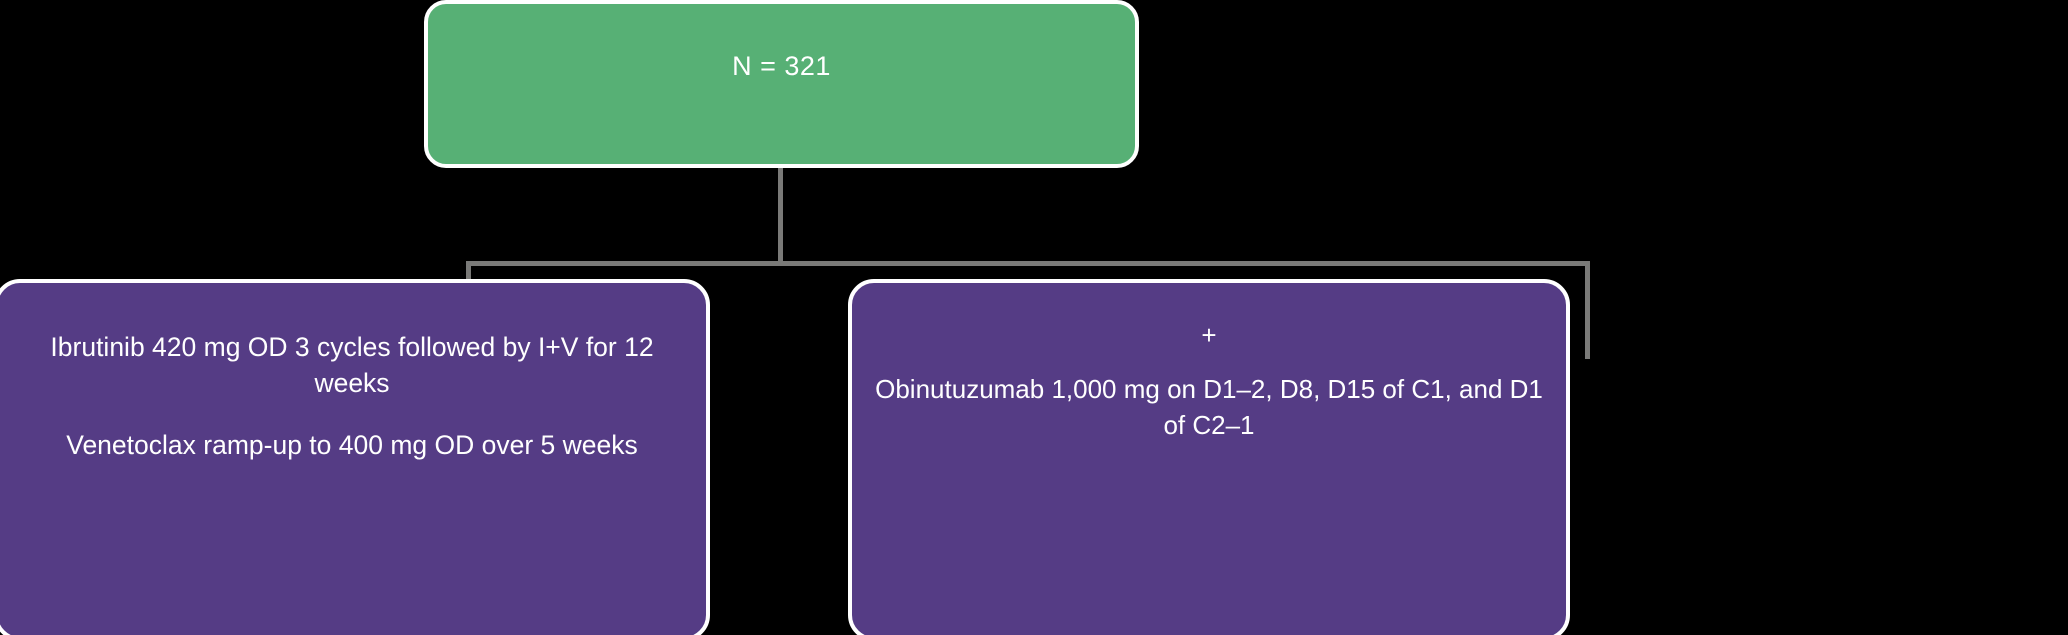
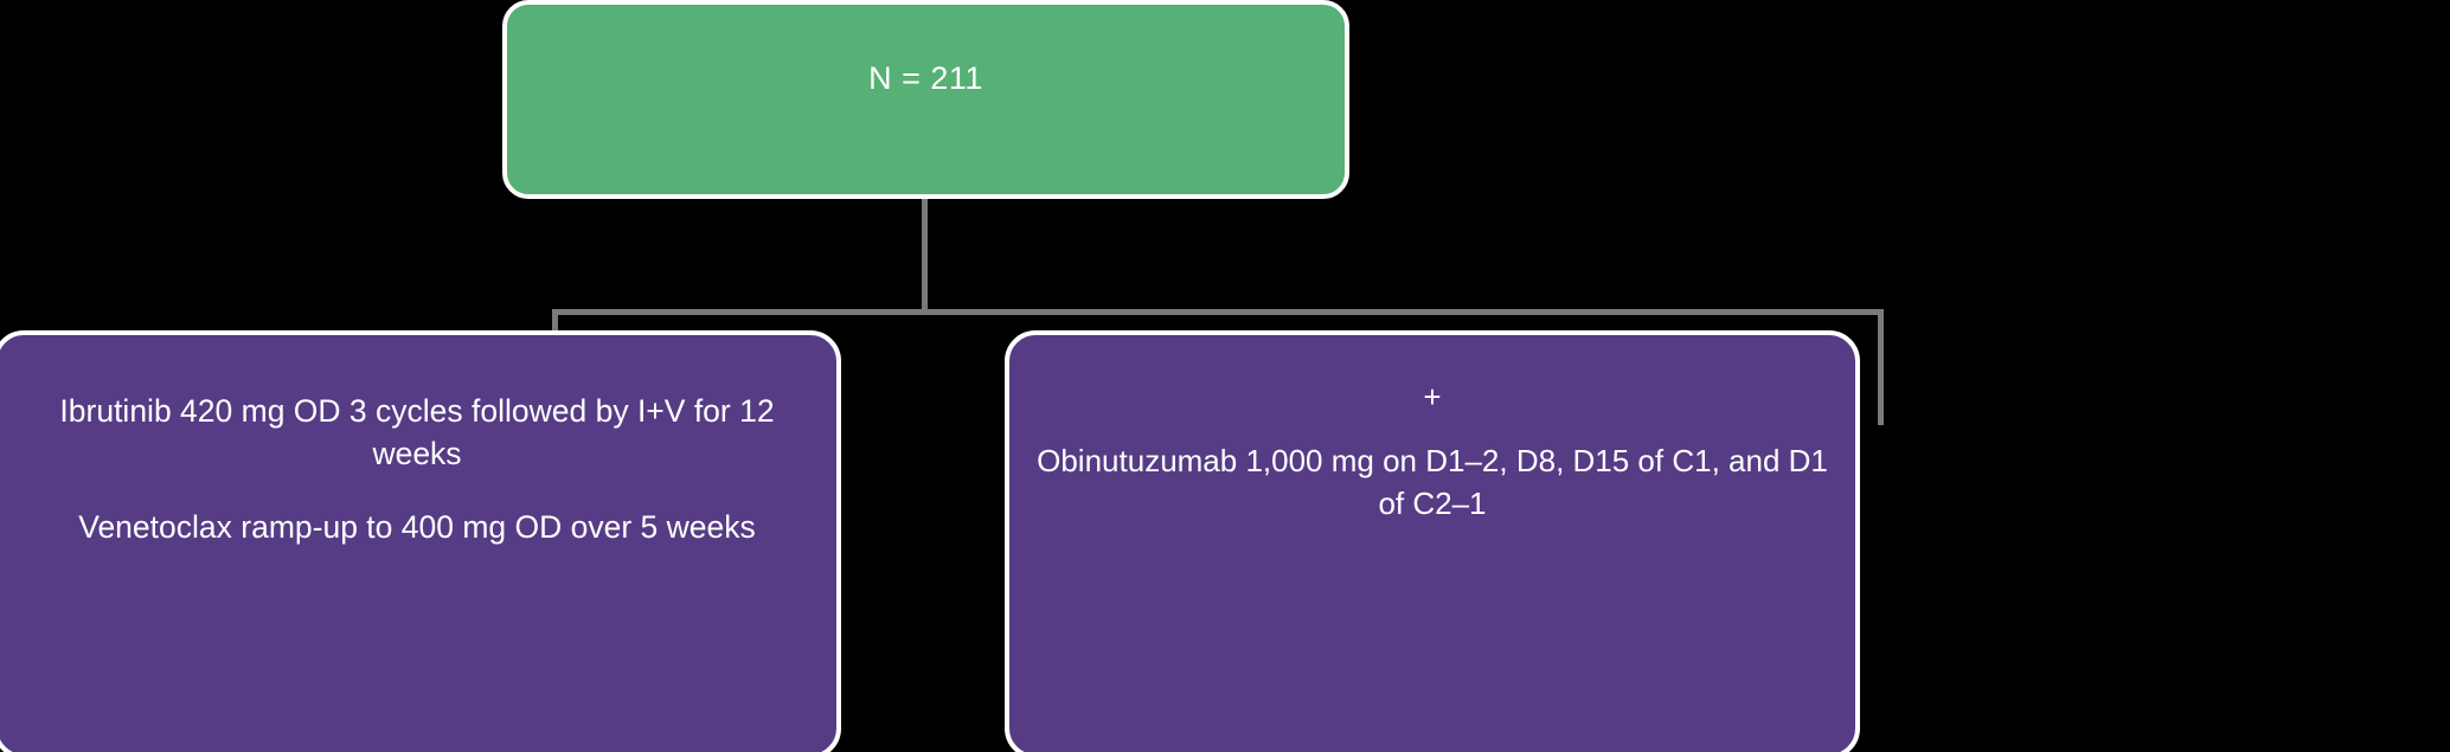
- N = 321
+ N = 211
  Ibrutinib 420 mg OD 3 cycles followed by I+V for 12 weeks
  Venetoclax ramp-up to 400 mg OD over 5 weeks
  +
  Obinutuzumab 1,000 mg on D1–2, D8, D15 of C1, and D1 of C2–1
